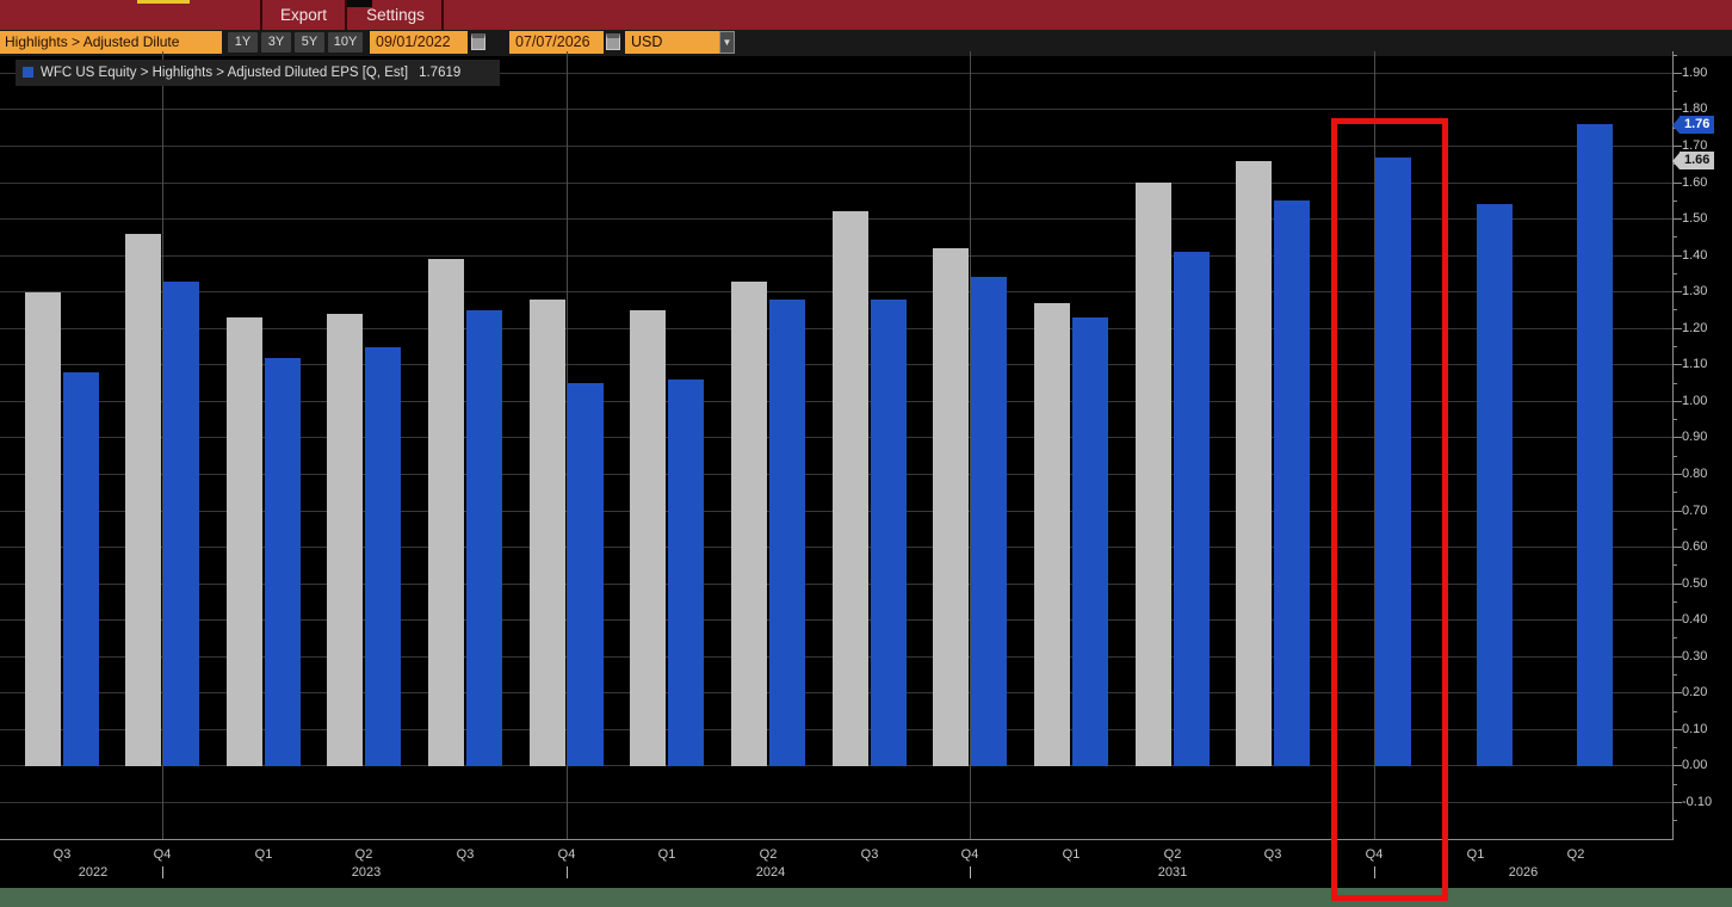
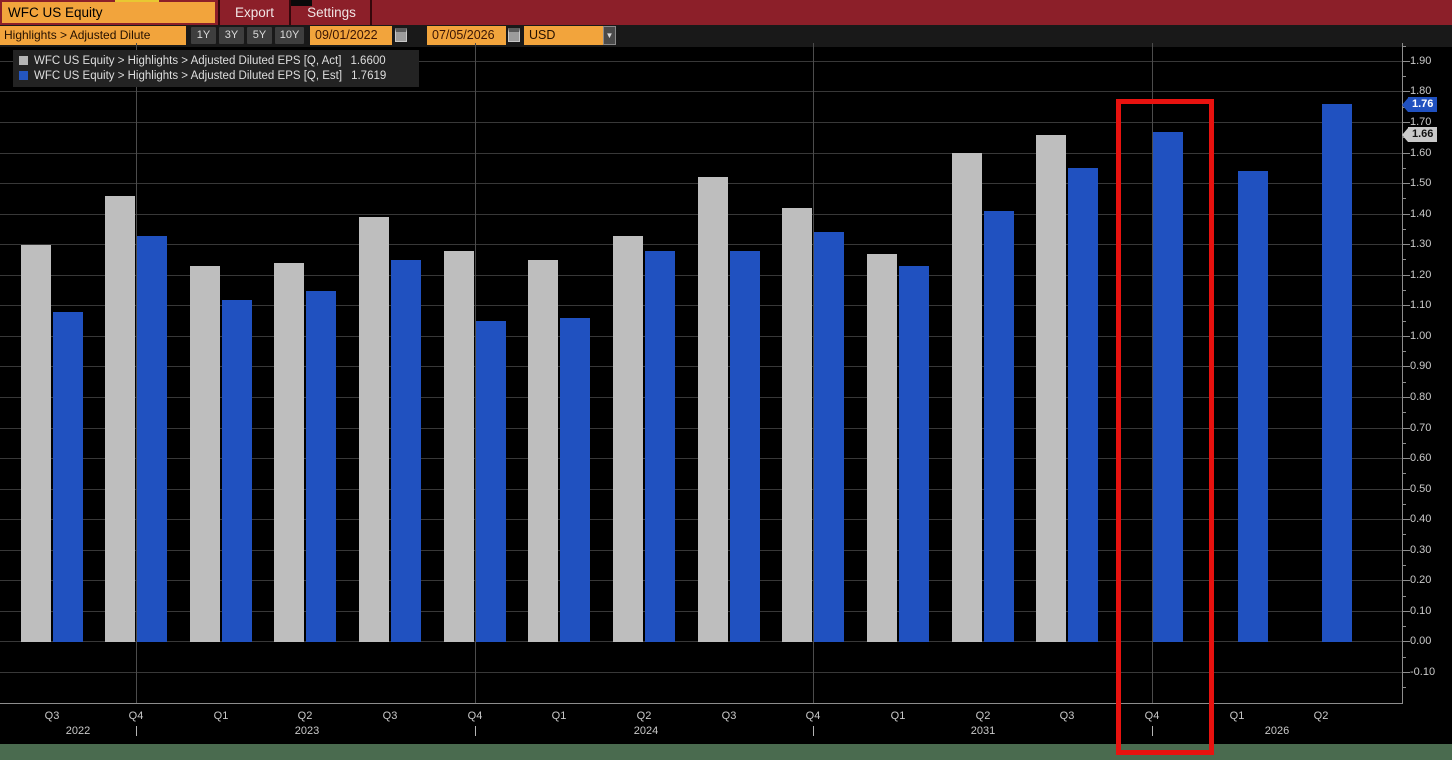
+ WFC US Equity
  Export
  Settings
  Highlights > Adjusted Dilute
  1Y
  3Y
  5Y
  10Y
  09/01/2022
- 07/07/2026
+ 07/05/2026
  USD
  ▼
+ WFC US Equity > Highlights > Adjusted Diluted EPS [Q, Act]
+ 1.6600
  WFC US Equity > Highlights > Adjusted Diluted EPS [Q, Est]
  1.7619
  -0.10
  0.00
  0.10
  0.20
  0.30
  0.40
  0.50
  0.60
  0.70
  0.80
  0.90
  1.00
  1.10
  1.20
  1.30
  1.40
  1.50
  1.60
  1.70
  1.80
  1.90
  Q3
  Q4
  Q1
  Q2
  Q3
  Q4
  Q1
  Q2
  Q3
  Q4
  Q1
  Q2
  Q3
  Q4
  Q1
  Q2
  2022
  2023
  2024
  2031
  2026
  1.76
  1.66
